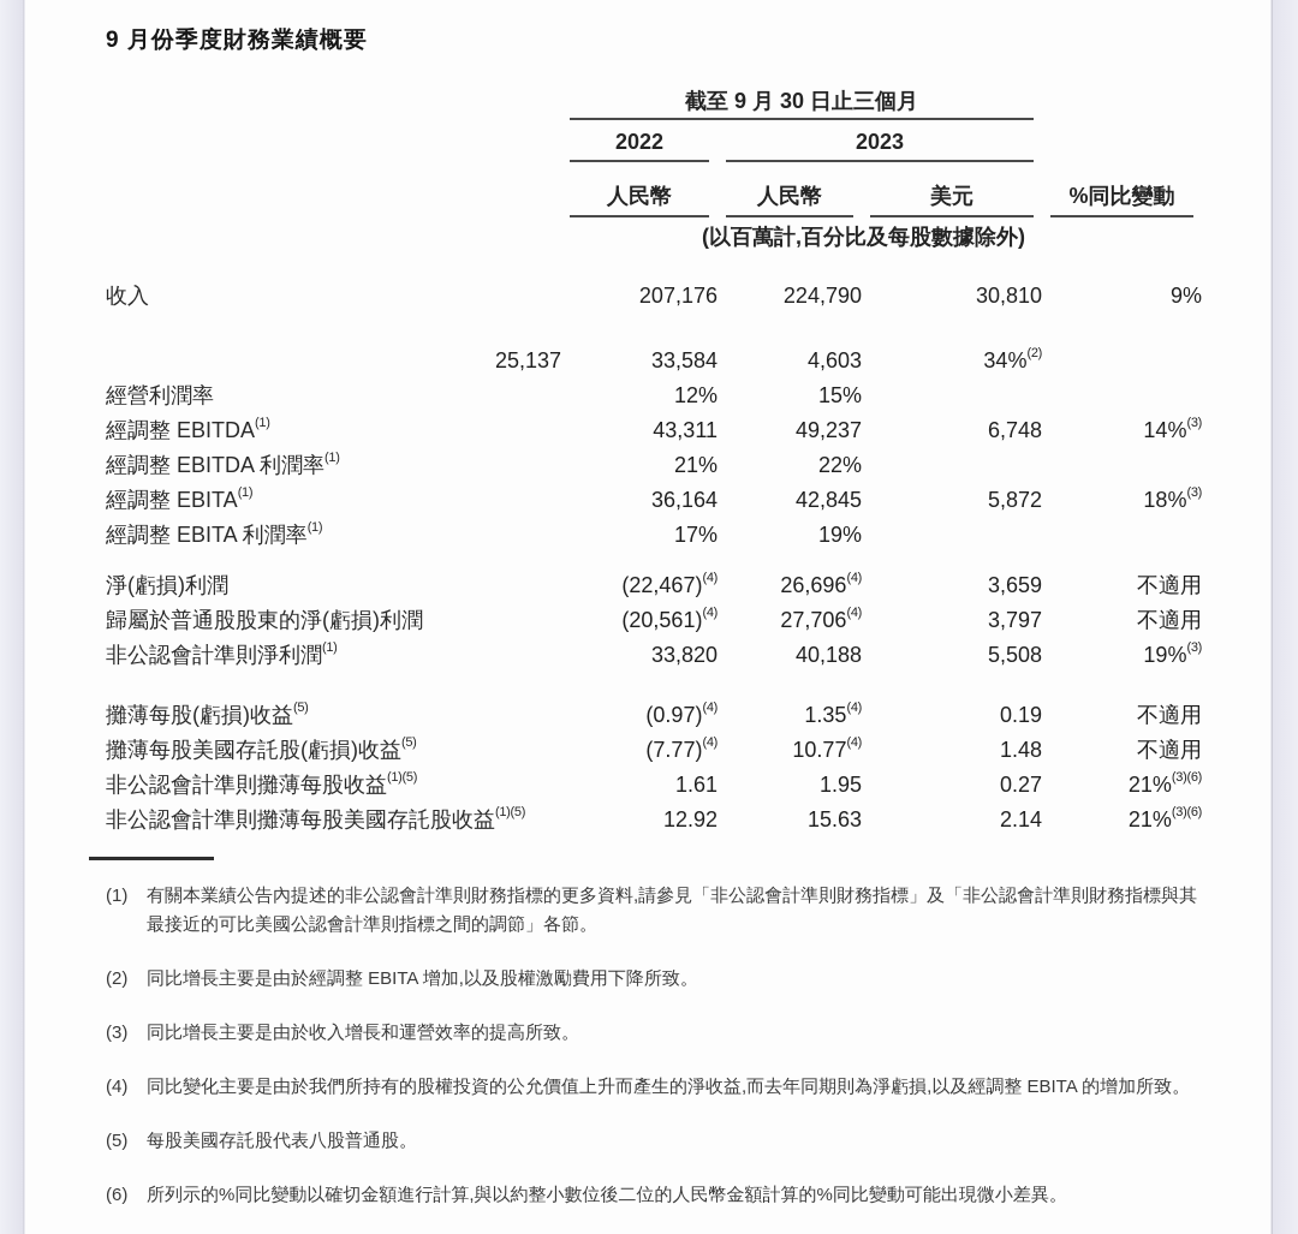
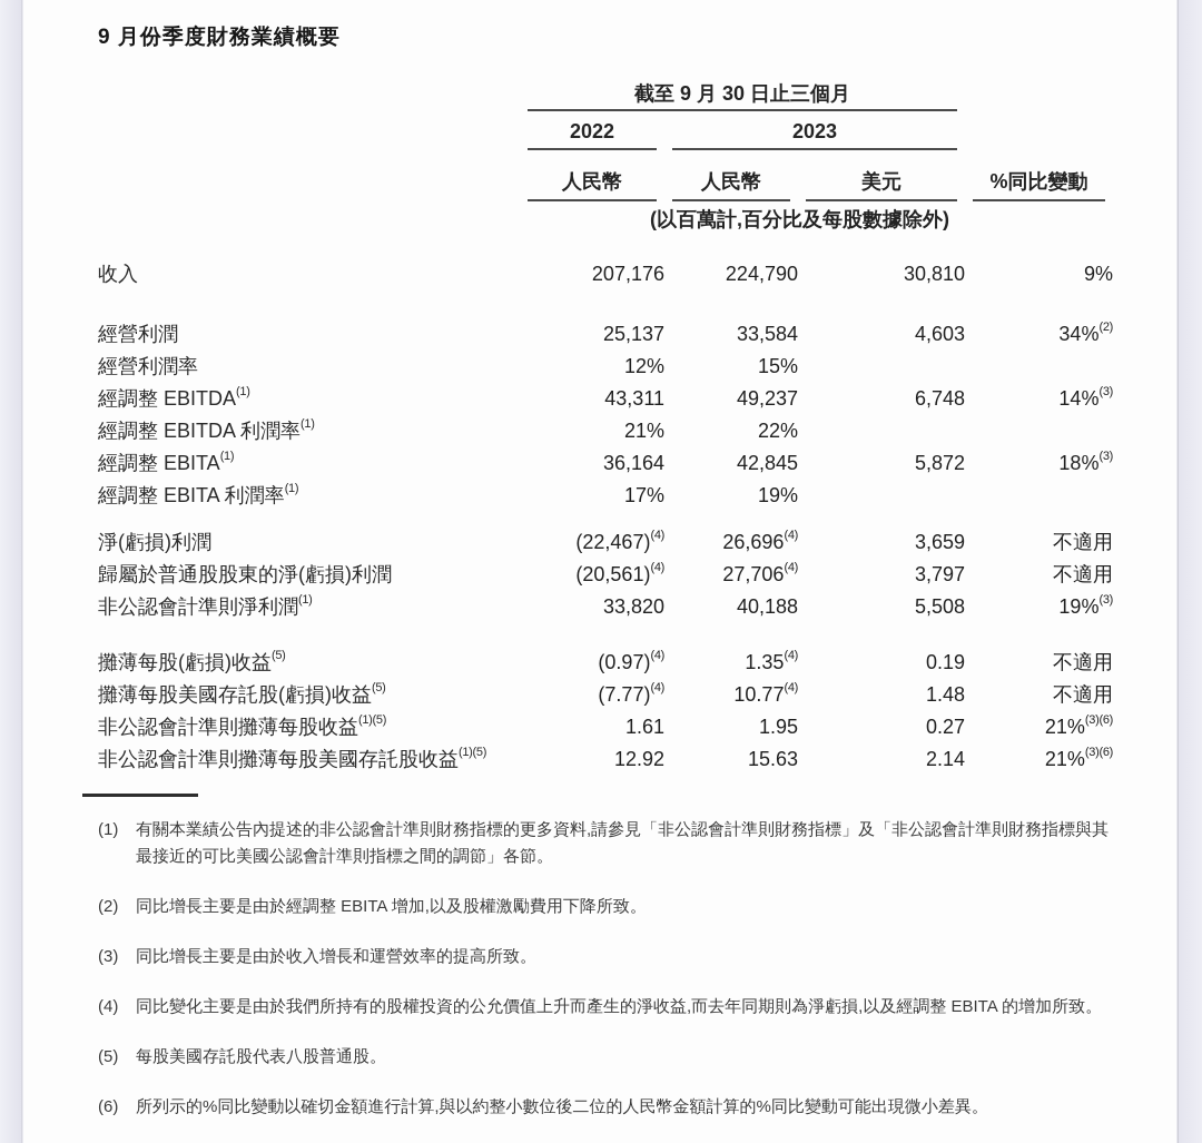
  9 月份季度財務業績概要
  截至 9 月 30 日止三個月
  2022
  2023
  人民幣
  人民幣
  美元
  %同比變動
  (以百萬計,百分比及每股數據除外)
  收入
  207,176
  224,790
  30,810
  9%
+ 經營利潤
  25,137
  33,584
  4,603
  34%(2)
  經營利潤率
  12%
  15%
  經調整 EBITDA(1)
  43,311
  49,237
  6,748
  14%(3)
  經調整 EBITDA 利潤率(1)
  21%
  22%
  經調整 EBITA(1)
  36,164
  42,845
  5,872
  18%(3)
  經調整 EBITA 利潤率(1)
  17%
  19%
  淨(虧損)利潤
  (22,467)(4)
  26,696(4)
  3,659
  不適用
  歸屬於普通股股東的淨(虧損)利潤
  (20,561)(4)
  27,706(4)
  3,797
  不適用
  非公認會計準則淨利潤(1)
  33,820
  40,188
  5,508
  19%(3)
  攤薄每股(虧損)收益(5)
  (0.97)(4)
  1.35(4)
  0.19
  不適用
  攤薄每股美國存託股(虧損)收益(5)
  (7.77)(4)
  10.77(4)
  1.48
  不適用
  非公認會計準則攤薄每股收益(1)(5)
  1.61
  1.95
  0.27
  21%(3)(6)
  非公認會計準則攤薄每股美國存託股收益(1)(5)
  12.92
  15.63
  2.14
  21%(3)(6)
  (1)
  有關本業績公告內提述的非公認會計準則財務指標的更多資料,請參見「非公認會計準則財務指標」及「非公認會計準則財務指標與其最接近的可比美國公認會計準則指標之間的調節」各節。
  (2)
  同比增長主要是由於經調整 EBITA 增加,以及股權激勵費用下降所致。
  (3)
  同比增長主要是由於收入增長和運營效率的提高所致。
  (4)
  同比變化主要是由於我們所持有的股權投資的公允價值上升而產生的淨收益,而去年同期則為淨虧損,以及經調整 EBITA 的增加所致。
  (5)
  每股美國存託股代表八股普通股。
  (6)
  所列示的%同比變動以確切金額進行計算,與以約整小數位後二位的人民幣金額計算的%同比變動可能出現微小差異。
